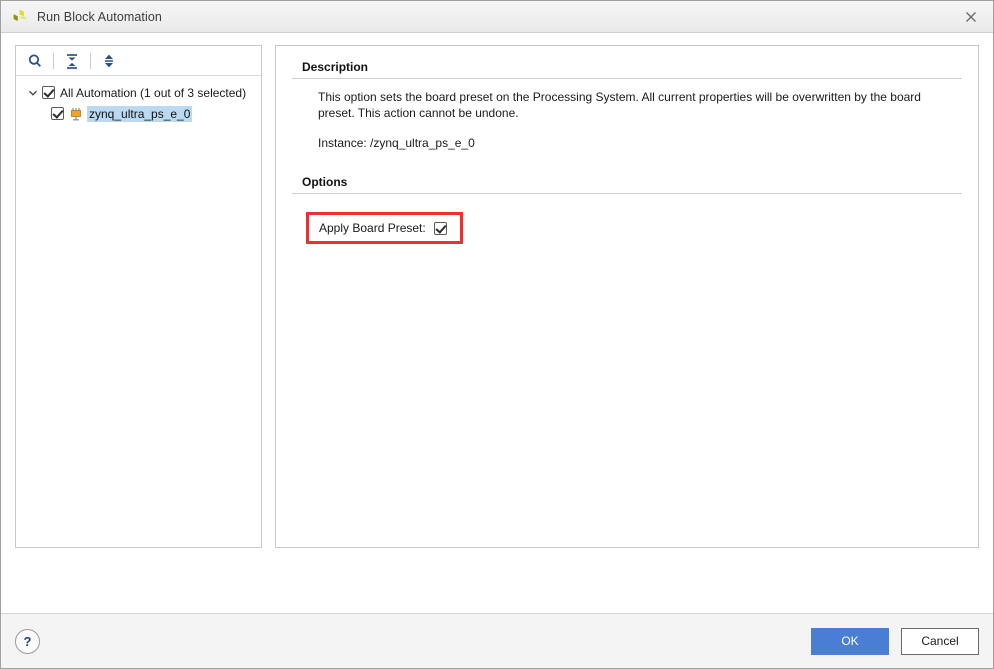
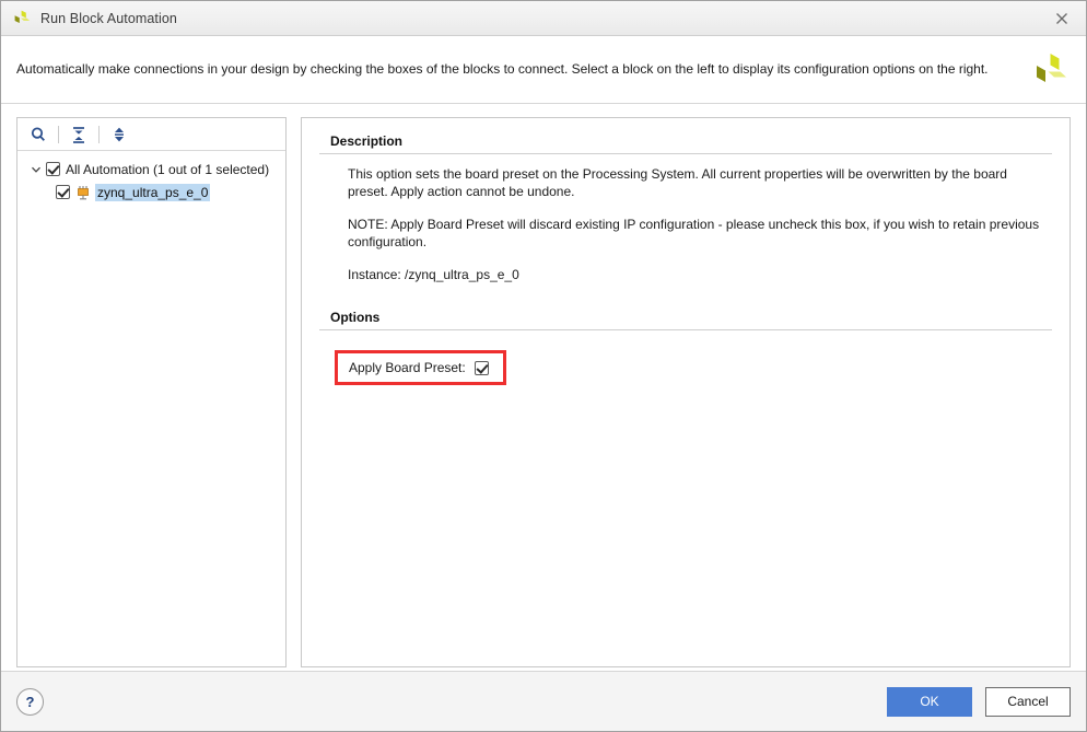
  Run Block Automation
+ Automatically make connections in your design by checking the boxes of the blocks to connect. Select a block on the left to display its configuration options on the right.
- All Automation (1 out of 3 selected)
+ All Automation (1 out of 1 selected)
  zynq_ultra_ps_e_0
  Description
- This option sets the board preset on the Processing System. All current properties will be overwritten by the board preset. This action cannot be undone.
+ This option sets the board preset on the Processing System. All current properties will be overwritten by the board preset. Apply action cannot be undone.
+ NOTE: Apply Board Preset will discard existing IP configuration - please uncheck this box, if you wish to retain previous configuration.
  Instance: /zynq_ultra_ps_e_0
  Options
  Apply Board Preset:
  ?
  OK
  Cancel
